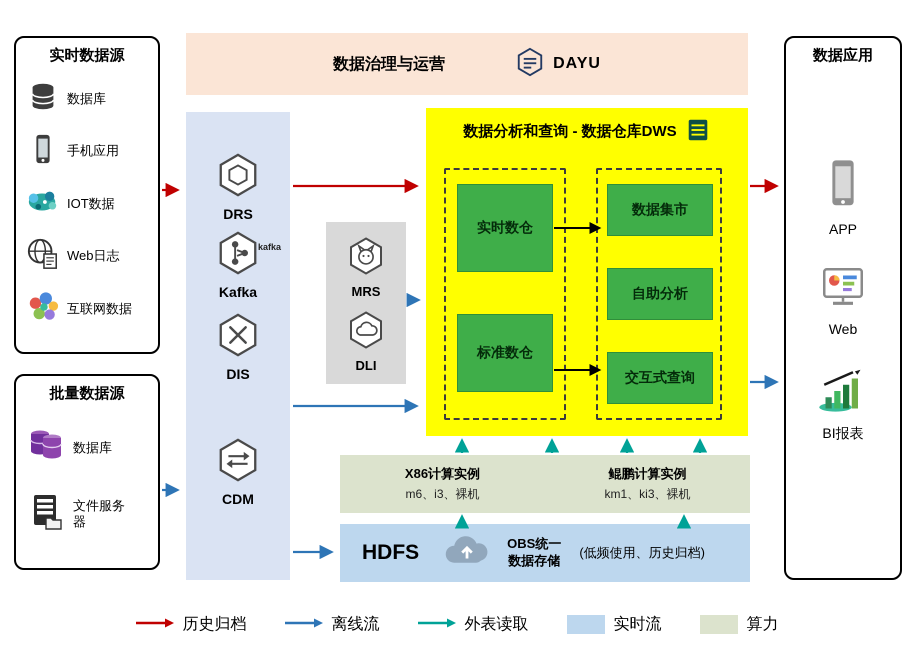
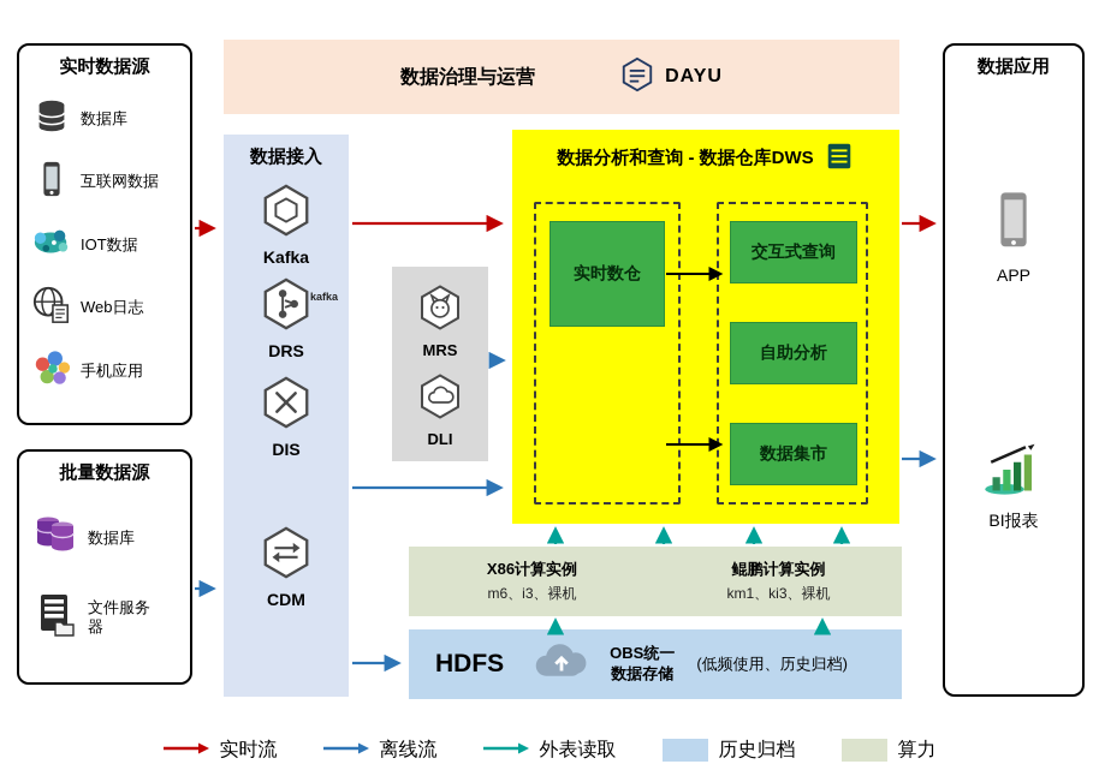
  实时数据源
  数据库
- 手机应用
+ 互联网数据
  IOT数据
  Web日志
- 互联网数据
+ 手机应用
  批量数据源
  数据库
  文件服务器
  数据治理与运营
  DAYU
+ 数据接入
- DRS
+ Kafka
  kafka
- Kafka
+ DRS
  DIS
  CDM
  MRS
  DLI
  数据分析和查询 - 数据仓库DWS
  实时数仓
- 标准数仓
- 数据集市
+ 交互式查询
  自助分析
- 交互式查询
+ 数据集市
  X86计算实例
  m6、i3、裸机
  鲲鹏计算实例
  km1、ki3、裸机
  HDFS
  OBS统一
  数据存储
  (低频使用、历史归档)
  数据应用
  APP
- Web
  BI报表
- 历史归档
+ 实时流
  离线流
  外表读取
- 实时流
+ 历史归档
  算力
